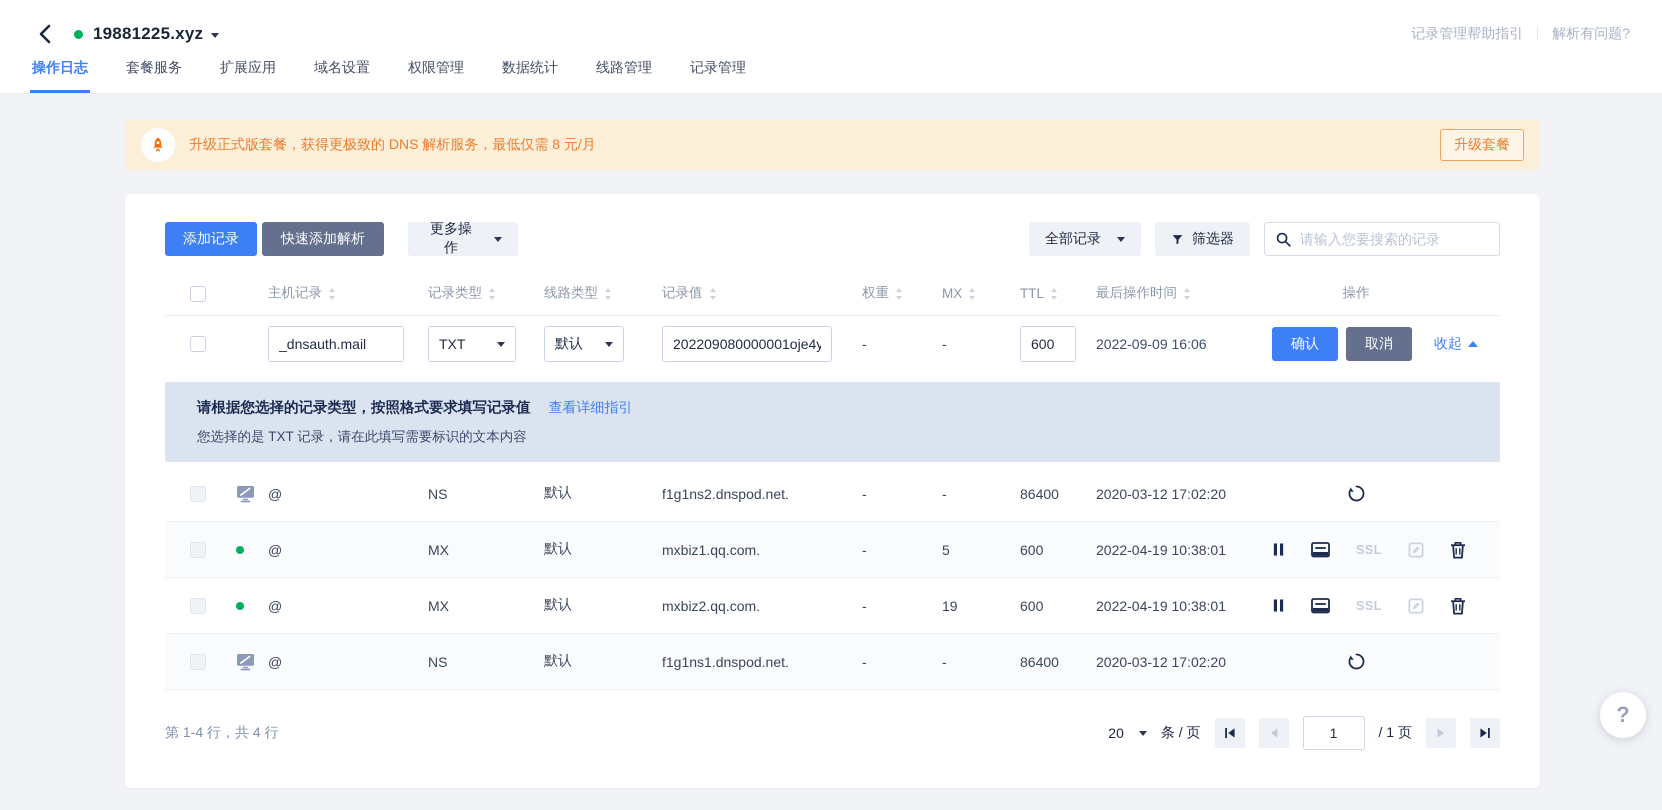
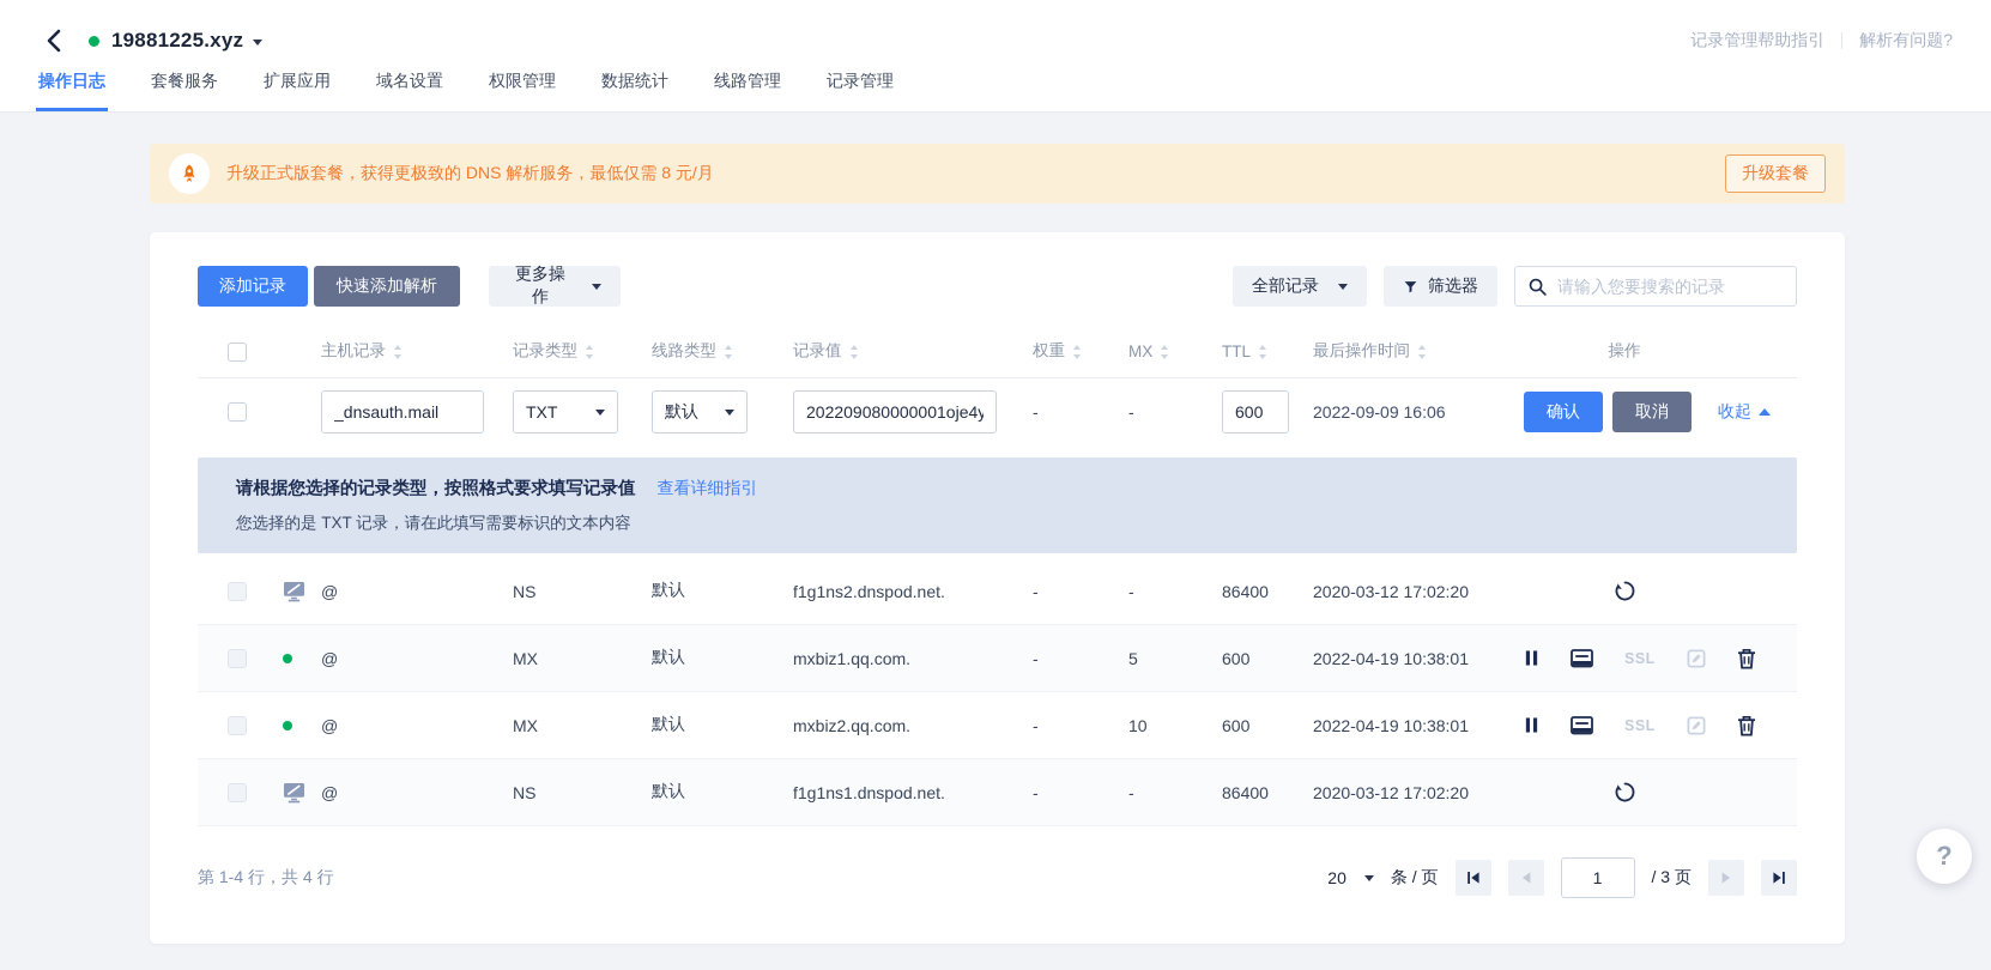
  19881225.xyz
  记录管理帮助指引
  解析有问题?
  操作日志
  套餐服务
  扩展应用
  域名设置
  权限管理
  数据统计
  线路管理
  记录管理
  升级正式版套餐，获得更极致的 DNS 解析服务，最低仅需 8 元/月
  升级套餐
  添加记录
  快速添加解析
  更多操作
  全部记录
  筛选器
  请输入您要搜索的记录
  主机记录
  记录类型
  线路类型
  记录值
  权重
  MX
  TTL
  最后操作时间
  操作
  _dnsauth.mail
  TXT
  默认
  202209080000001oje4y
  -
  -
  600
  2022-09-09 16:06
  确认
  取消
  收起
  请根据您选择的记录类型，按照格式要求填写记录值
  查看详细指引
  您选择的是 TXT 记录，请在此填写需要标识的文本内容
  @
  NS
  默认
  f1g1ns2.dnspod.net.
  -
  -
  86400
  2020-03-12 17:02:20
  @
  MX
  默认
  mxbiz1.qq.com.
  -
  5
  600
  2022-04-19 10:38:01
  SSL
  @
  MX
  默认
  mxbiz2.qq.com.
  -
- 19
+ 10
  600
  2022-04-19 10:38:01
  SSL
  @
  NS
  默认
  f1g1ns1.dnspod.net.
  -
  -
  86400
  2020-03-12 17:02:20
  第 1-4 行，共 4 行
  20
  条 / 页
  1
- / 1 页
+ / 3 页
  ?
